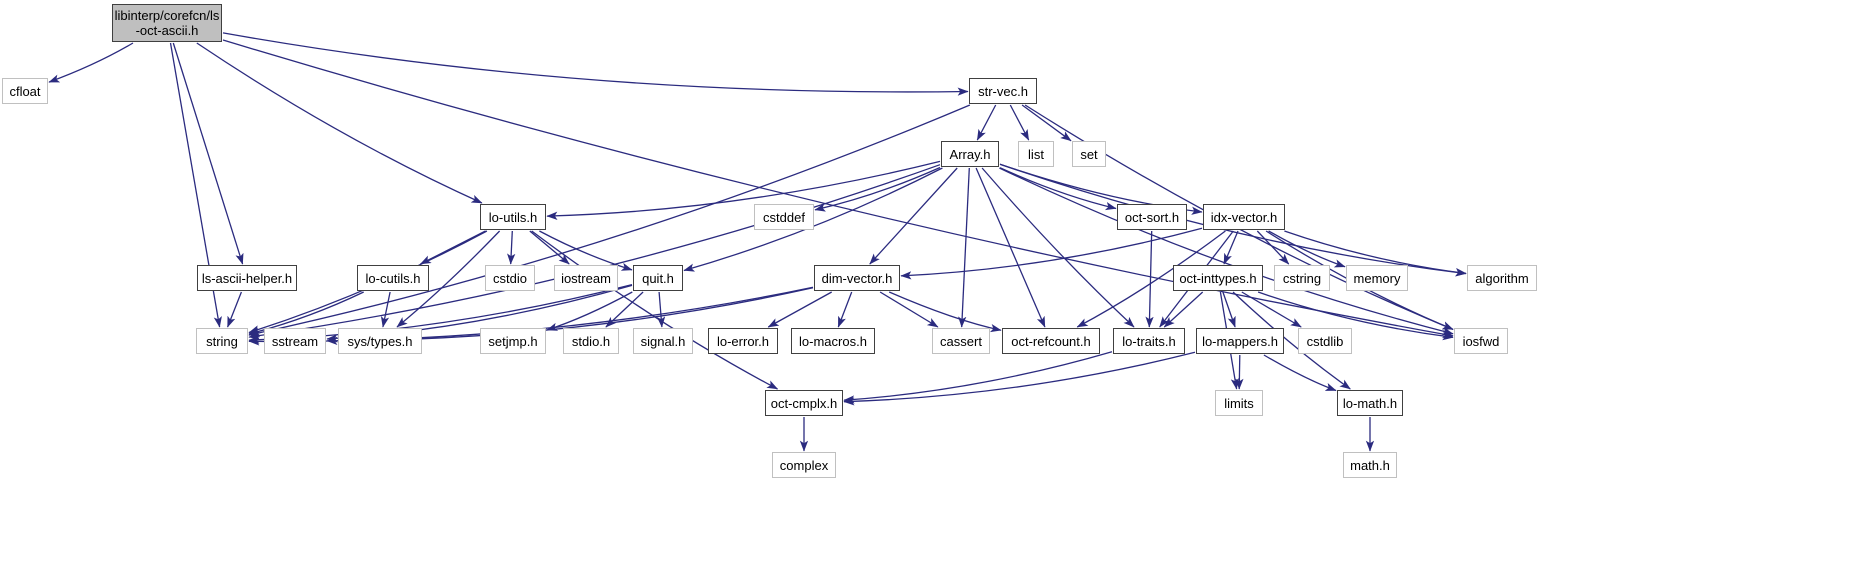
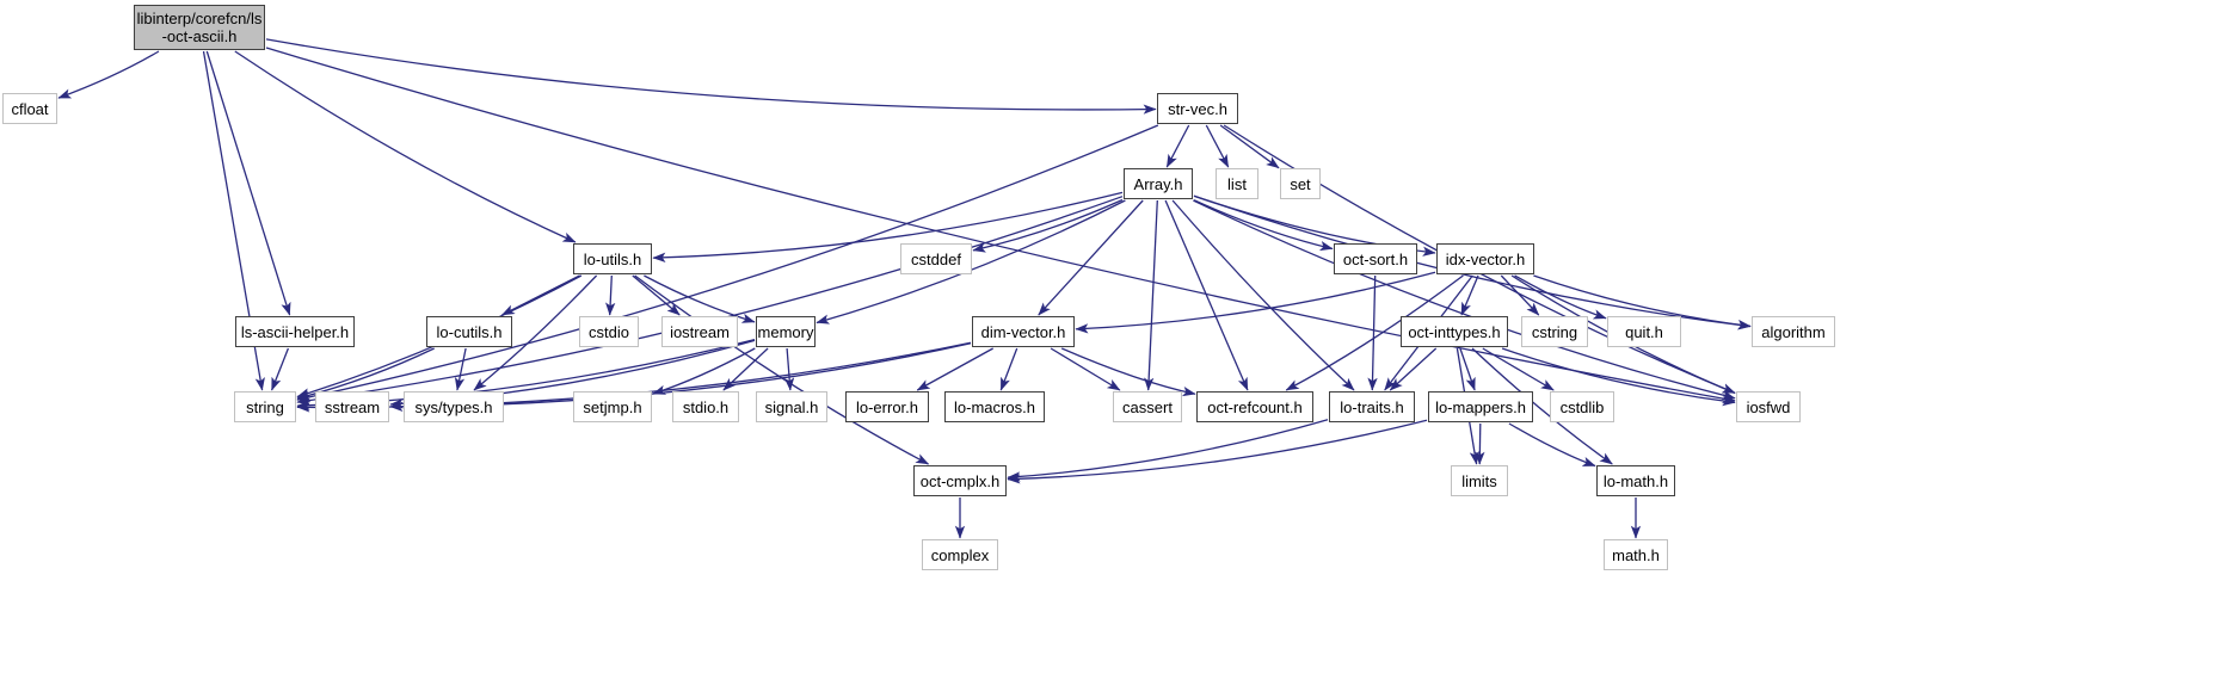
  libinterp/corefcn/ls
  -oct-ascii.h
  cfloat
  str-vec.h
  Array.h
  list
  set
  lo-utils.h
  cstddef
  oct-sort.h
  idx-vector.h
  ls-ascii-helper.h
  lo-cutils.h
  cstdio
  iostream
- quit.h
+ memory
  dim-vector.h
  oct-inttypes.h
  cstring
- memory
+ quit.h
  algorithm
  string
  sstream
  sys/types.h
  setjmp.h
  stdio.h
  signal.h
  lo-error.h
  lo-macros.h
  cassert
  oct-refcount.h
  lo-traits.h
  lo-mappers.h
  cstdlib
  iosfwd
  oct-cmplx.h
  limits
  lo-math.h
  complex
  math.h
